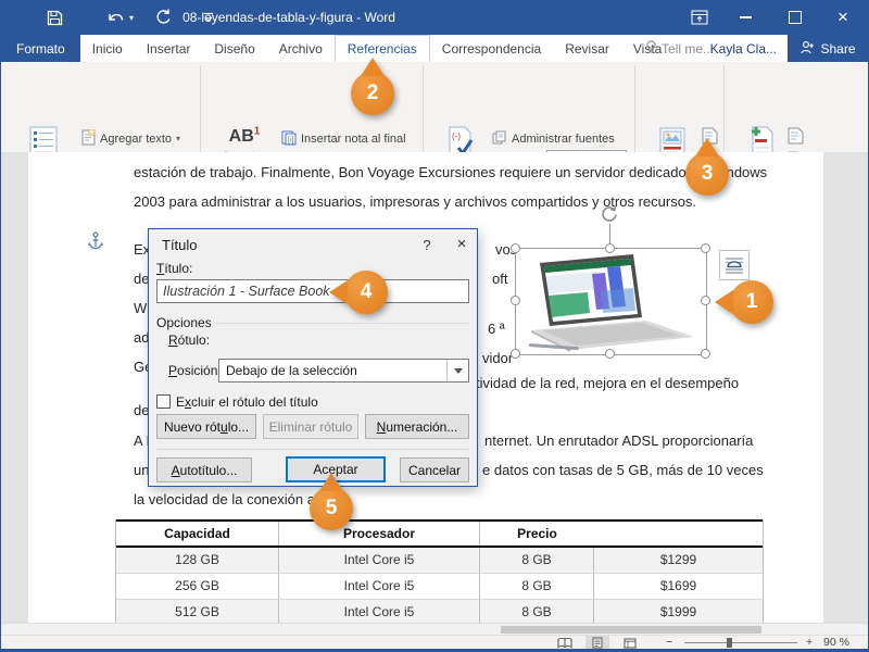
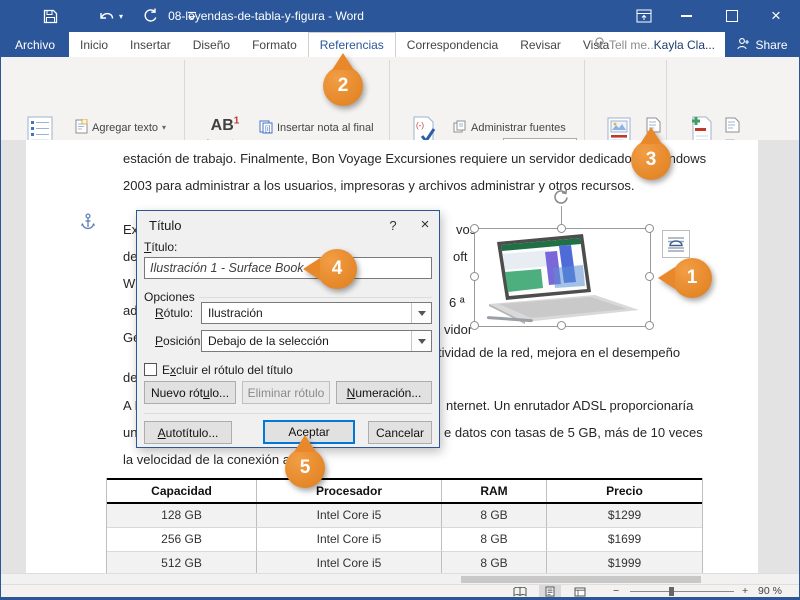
  ▾
  08-leyendas-de-tabla-y-figura - Word
  ×
- Formato
+ Archivo
  Inicio
  Insertar
  Diseño
- Archivo
+ Formato
  Referencias
  Correspondencia
  Revisar
  Visa
  Tell me...
  Kayla Cla...
  Share
  Agregar texto
  ▾
  AB1
  Insertar nota al final
  (-)
  Administrar fuentes
  estación de trabajo. Finalmente, Bon Voyage Excursiones requiere un servidor dedicadondows
- 2003 para administrar a los usuarios, impresoras y archivos compartidos y otros recursos.
+ 2003 para administrar a los usuarios, impresoras y archivos administrar y otros recursos.
  de
  ad
  de
  oft
  6 ª
  vidor
  ividad de la red, mejora en el desempeño
  nternet. Un enrutador ADSL proporcionaría
  e datos con tasas de 5 GB, más de 10 veces
  la velocidad de la conexión
  Capacidad
  Procesador
+ RAM
  Precio
  128 GB
  Intel Core i5
  8 GB
  $1299
  256 GB
  Intel Core i5
  8 GB
  $1699
  512 GB
  Intel Core i5
  8 GB
  $1999
  Título
  ?
  ×
  Título:
  Ilustración 1 - Surface Book
  Opciones
  Rótulo:
+ Ilustración
  Posición
  Debajo de la selección
  Excluir el rótulo del título
  Nuevo rótulo...
  Eliminar rótulo
  Numeración...
  Autotítulo...
  Aceptar
  Cancelar
  1
  2
  3
  4
  5
  −
  +
  90 %
